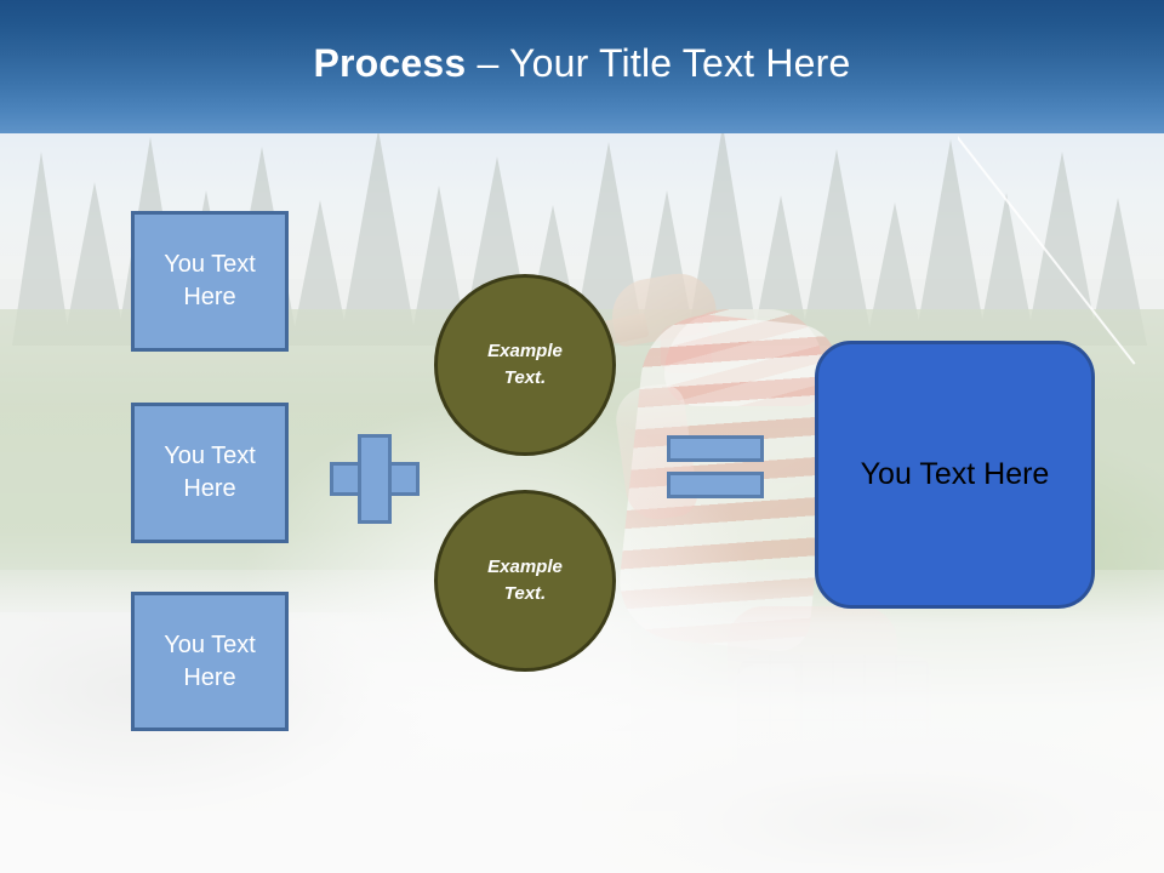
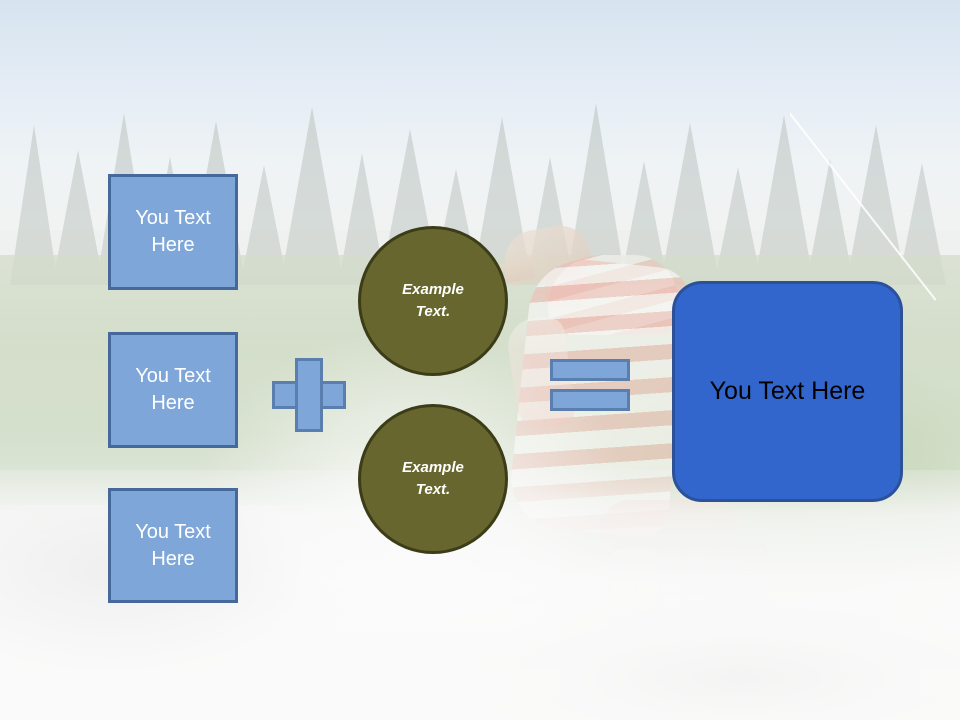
- Process – Your Title Text Here
  You Text
  Here
  You Text
  Here
  You Text
  Here
  Example
  Text.
  Example
  Text.
  You Text Here
